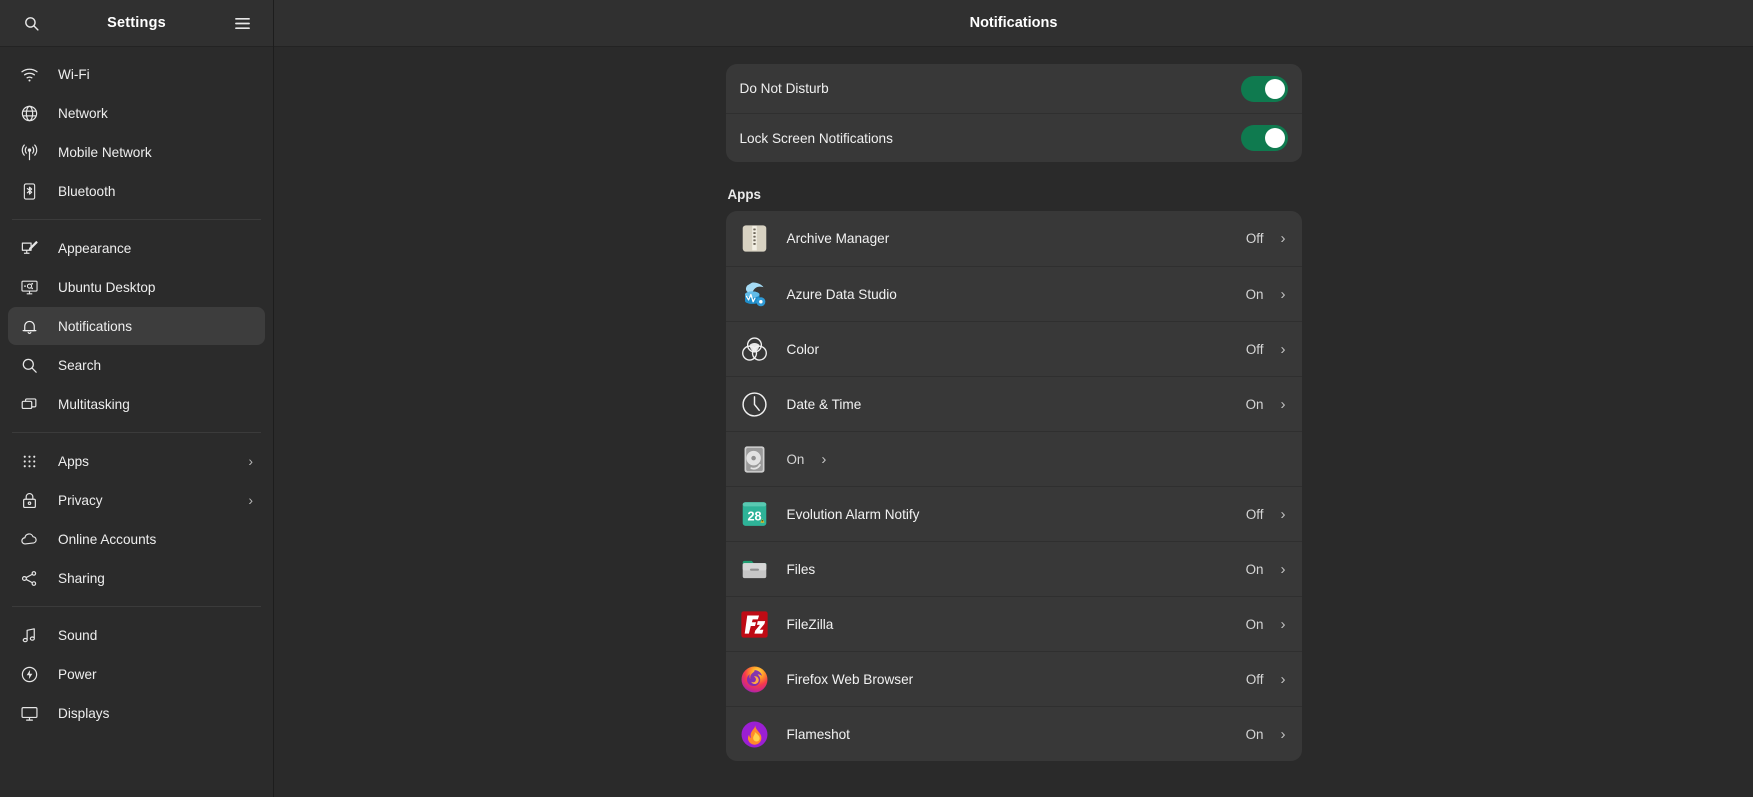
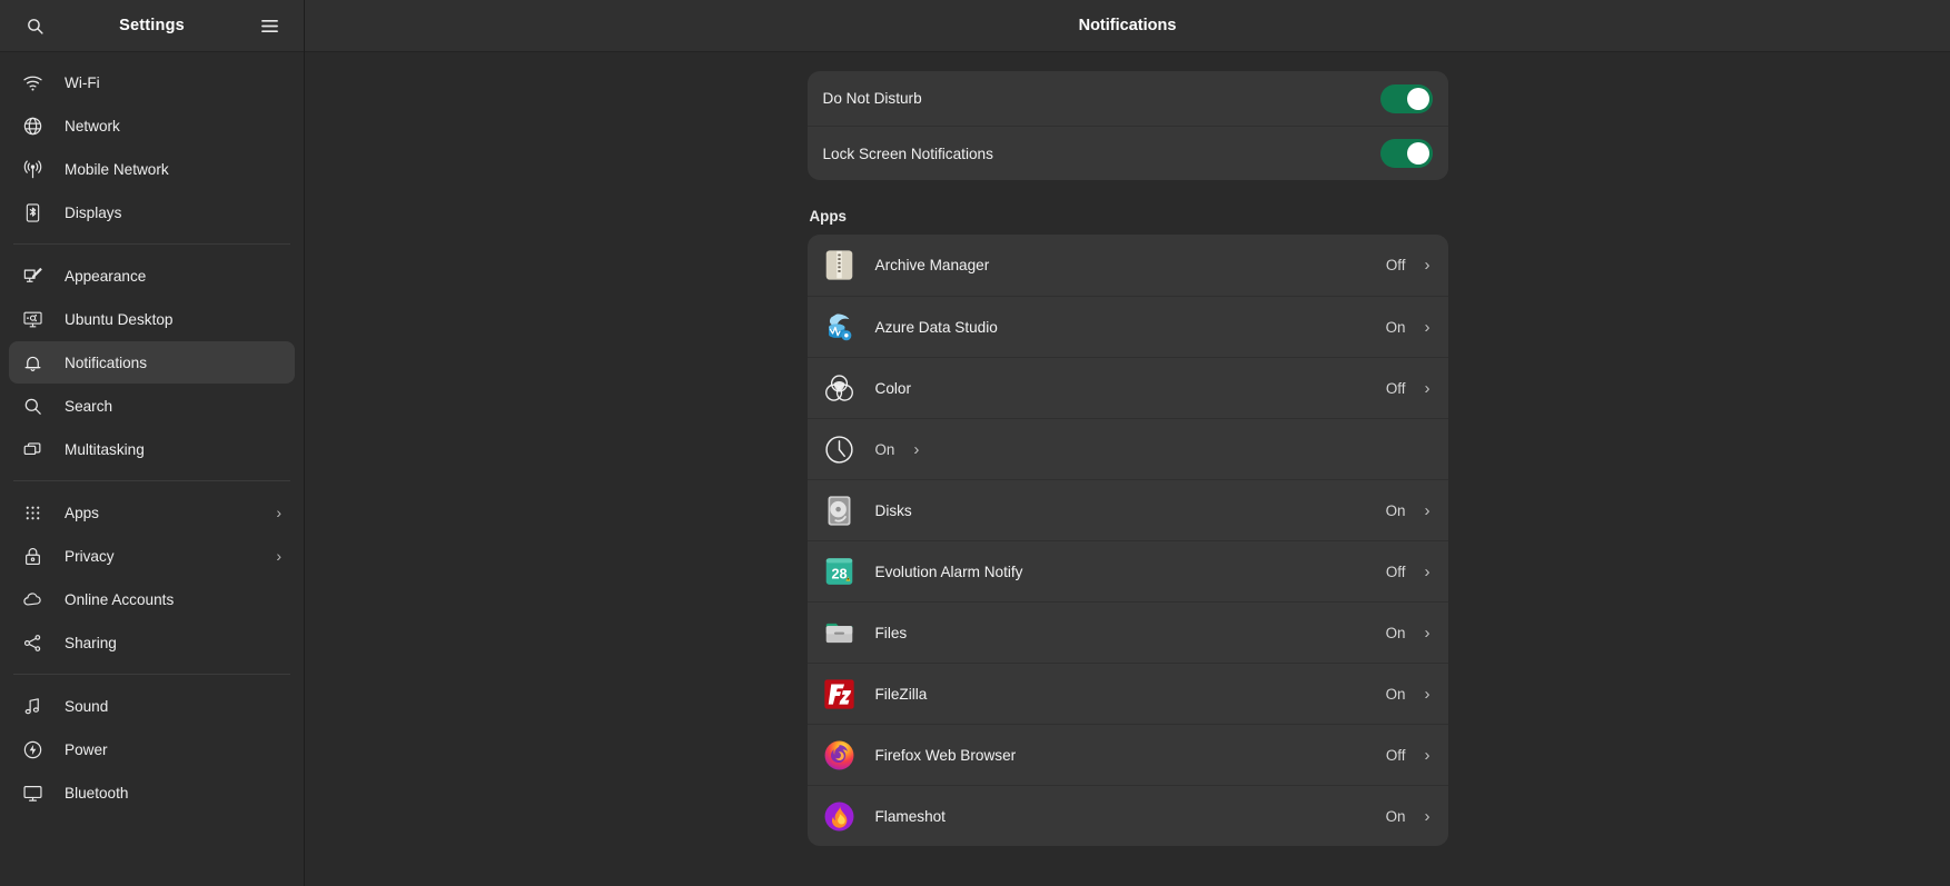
  Settings
  Wi-Fi
  Network
  Mobile Network
- Bluetooth
+ Displays
  Appearance
  Ubuntu Desktop
  Notifications
  Search
  Multitasking
  Apps
  ›
  Privacy
  ›
  Online Accounts
  Sharing
  Sound
  Power
- Displays
+ Bluetooth
  Notifications
  Do Not Disturb
  Lock Screen Notifications
  Apps
  Archive Manager
  Off
  ›
  Azure Data Studio
  On
  ›
  Color
  Off
  ›
- Date & Time
  On
  ›
+ Disks
  On
  ›
  28
  Evolution Alarm Notify
  Off
  ›
  Files
  On
  ›
  FileZilla
  On
  ›
  Firefox Web Browser
  Off
  ›
  Flameshot
  On
  ›
